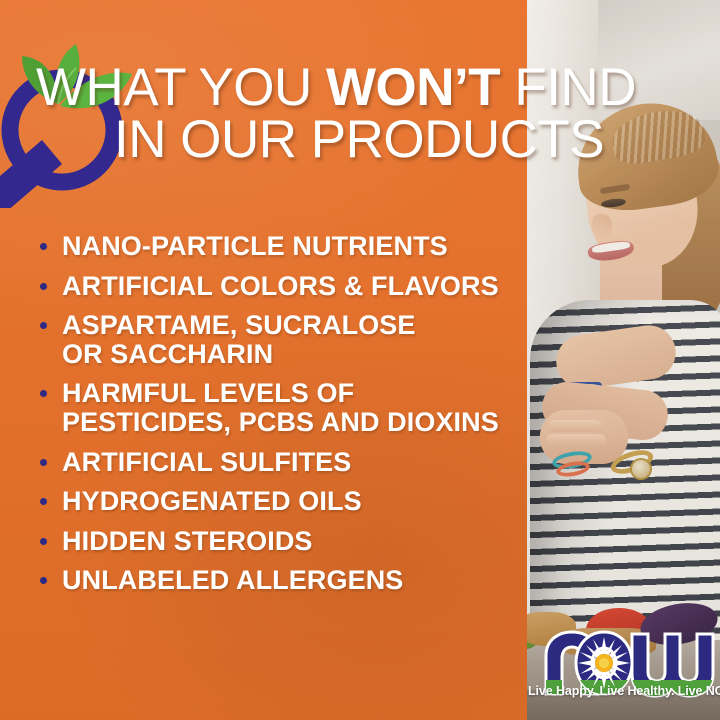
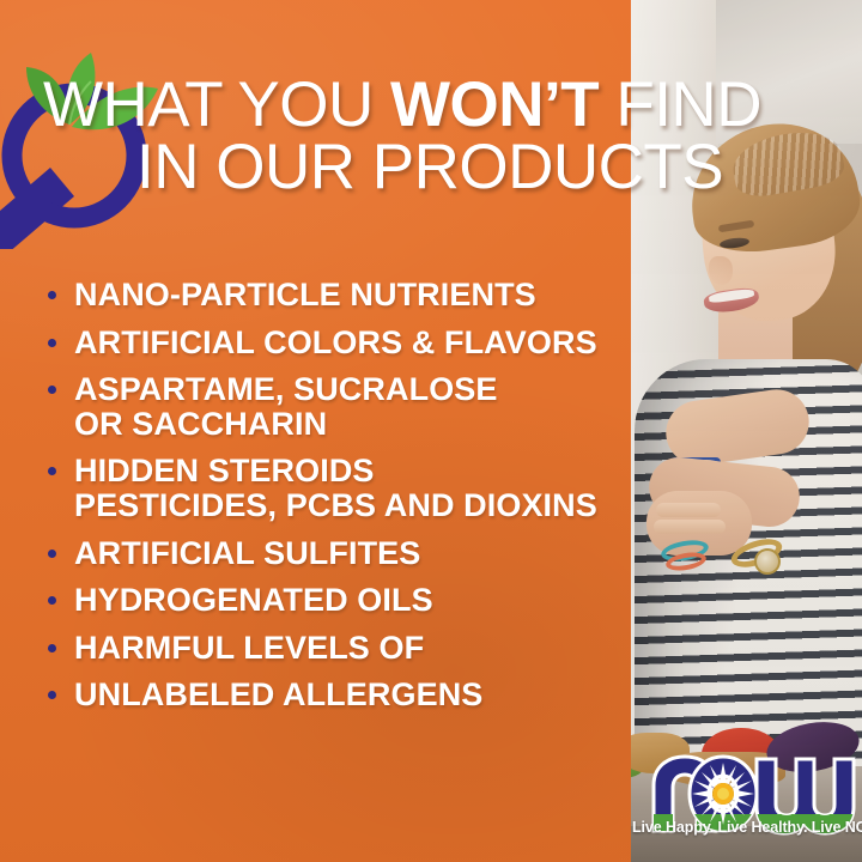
  WHAT YOU WON’T FIND
  IN OUR PRODUCTS
  NANO-PARTICLE NUTRIENTS
  ARTIFICIAL COLORS & FLAVORS
  ASPARTAME, SUCRALOSE
  OR SACCHARIN
- HARMFUL LEVELS OF
+ HIDDEN STEROIDS
  PESTICIDES, PCBS AND DIOXINS
  ARTIFICIAL SULFITES
  HYDROGENATED OILS
- HIDDEN STEROIDS
+ HARMFUL LEVELS OF
  UNLABELED ALLERGENS
  Live Happy. Live Healthy. Live NO
